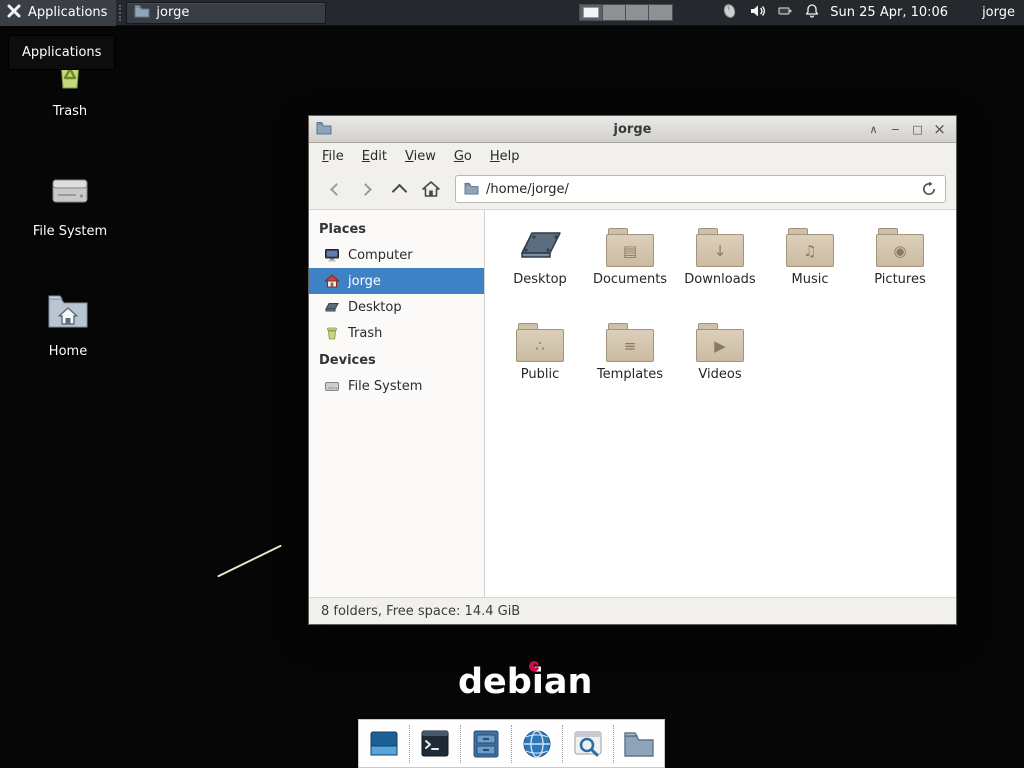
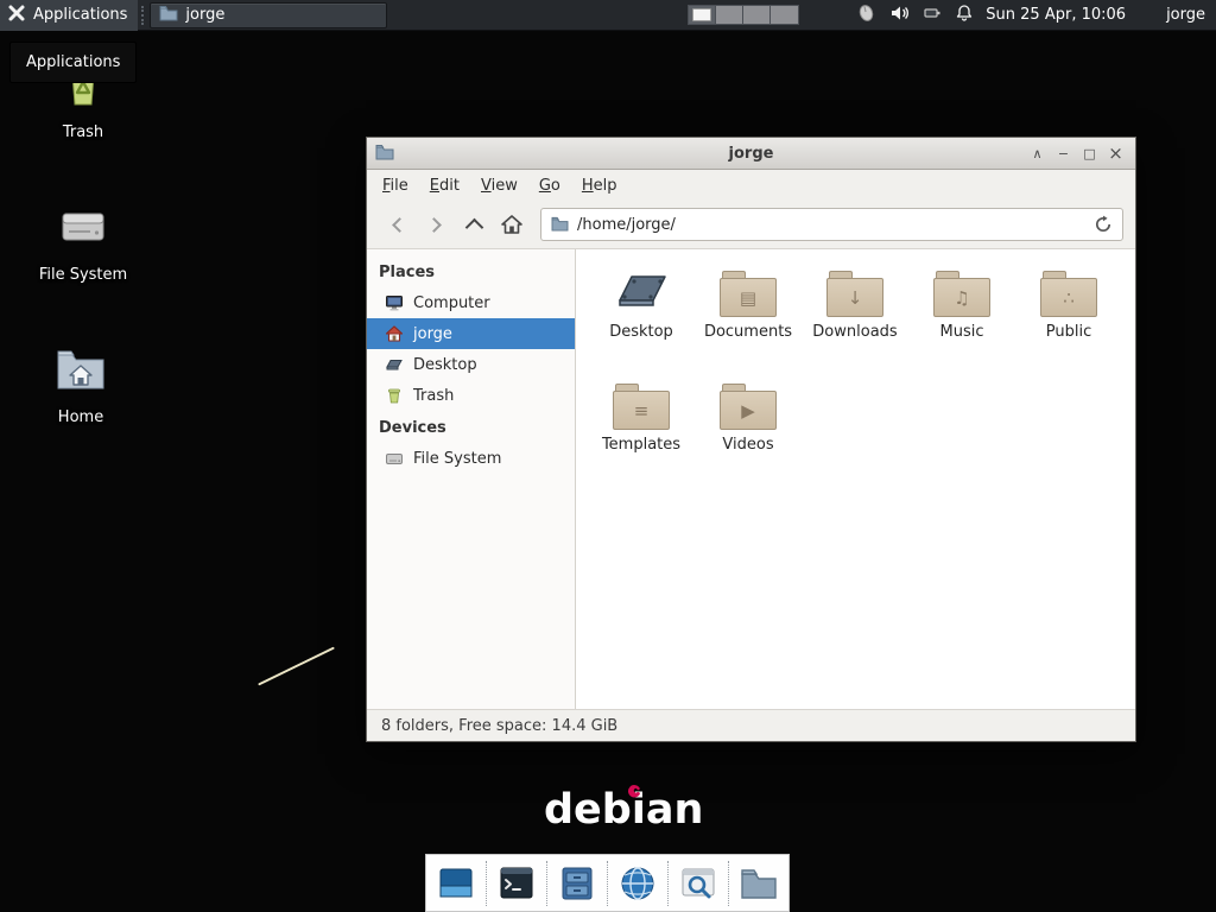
  Applications
  jorge
  Sun 25 Apr, 10:06
  jorge
  Applications
  Trash
  File System
  Home
  jorge
  ∧
  −
  □
  ×
  File
  Edit
  View
  Go
  Help
  /home/jorge/
  Places
  Computer
  jorge
  Desktop
  Trash
  Devices
  File System
  Desktop
  ▤
  Documents
  ↓
  Downloads
  ♫
  Music
- ◉
- Pictures
  ∴
  Public
  ≡
  Templates
  ▶
  Videos
  8 folders, Free space: 14.4 GiB
  debian
